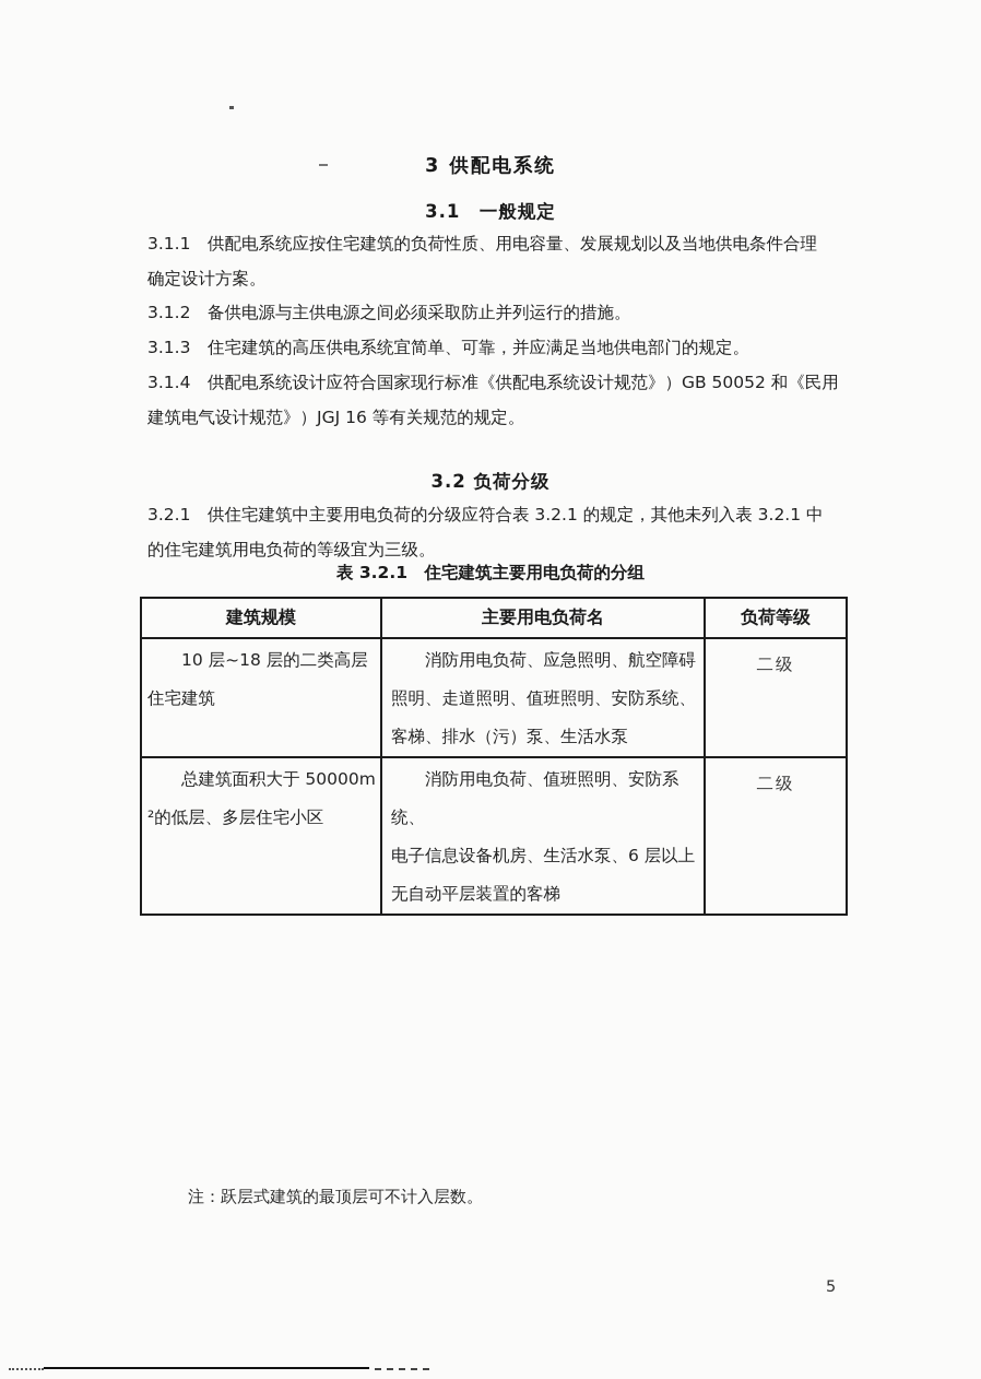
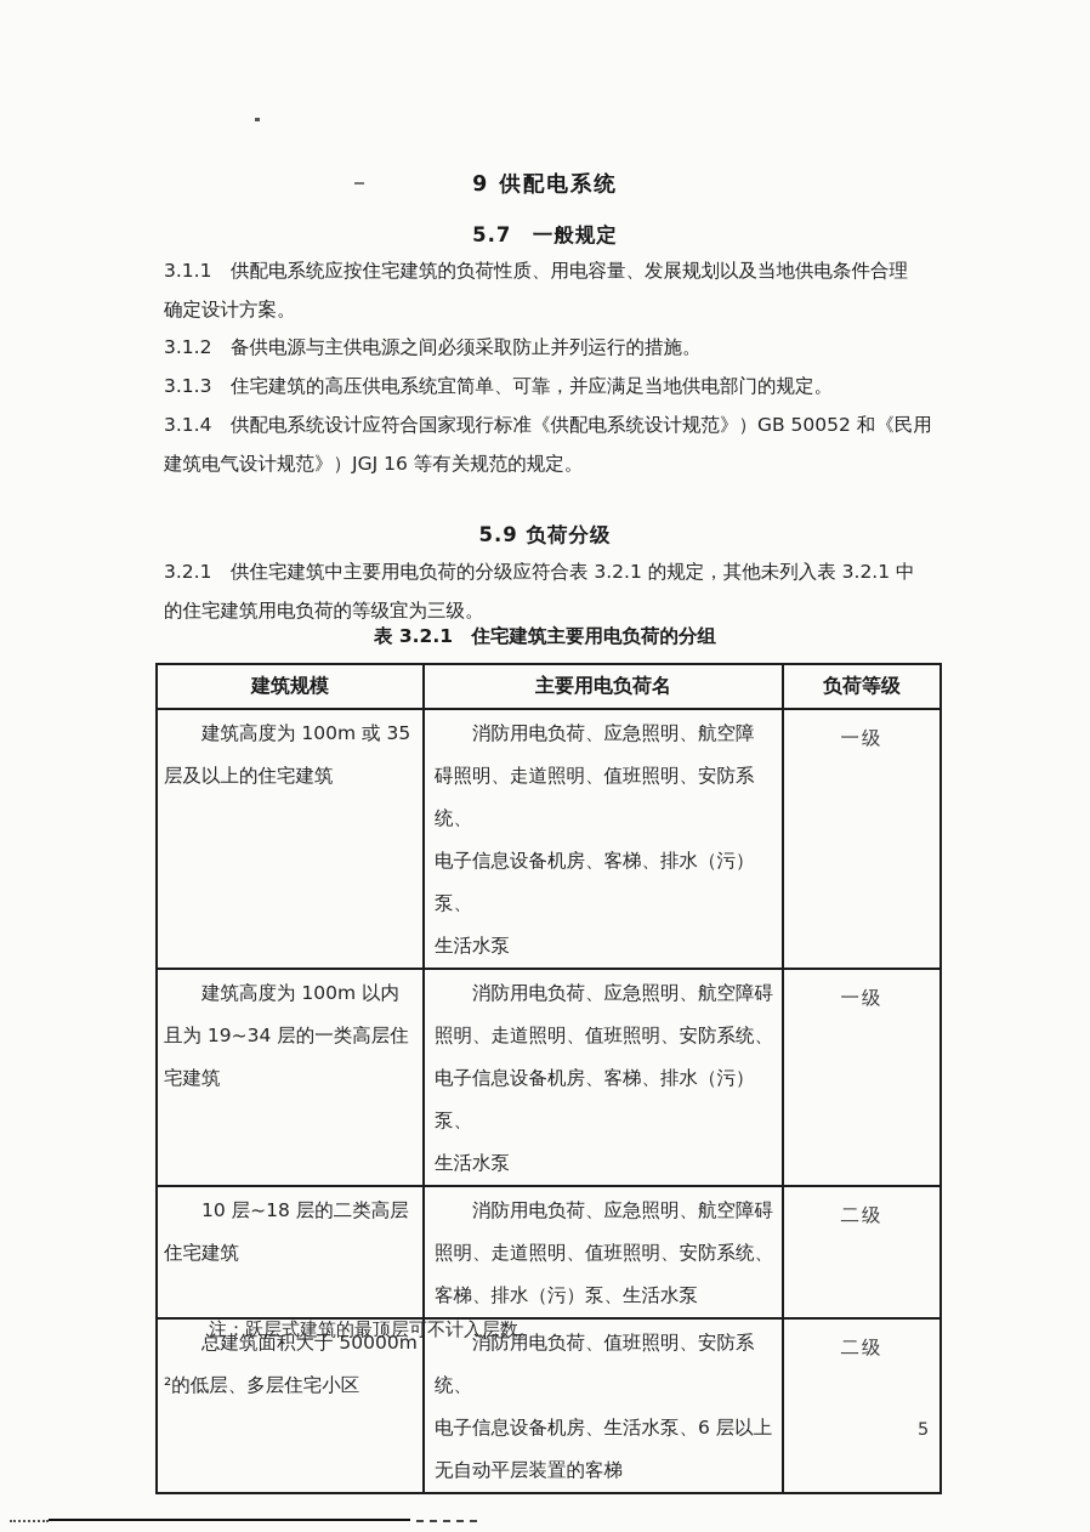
- 3 供配电系统
+ 9 供配电系统
- 3.1 一般规定
+ 5.7 一般规定
  3.1.1 供配电系统应按住宅建筑的负荷性质、用电容量、发展规划以及当地供电条件合理
  确定设计方案。
  3.1.2 备供电源与主供电源之间必须采取防止并列运行的措施。
  3.1.3 住宅建筑的高压供电系统宜简单、可靠，并应满足当地供电部门的规定。
  3.1.4 供配电系统设计应符合国家现行标准《供配电系统设计规范》）GB 50052 和《民用
  建筑电气设计规范》）JGJ 16 等有关规范的规定。
- 3.2 负荷分级
+ 5.9 负荷分级
  3.2.1 供住宅建筑中主要用电负荷的分级应符合表 3.2.1 的规定，其他未列入表 3.2.1 中
  的住宅建筑用电负荷的等级宜为三级。
  表 3.2.1 住宅建筑主要用电负荷的分组
  建筑规模	主要用电负荷名	负荷等级
+ 建筑高度为 100m 或 35 层及以上的住宅建筑	消防用电负荷、应急照明、航空障 碍照明、走道照明、值班照明、安防系统、 电子信息设备机房、客梯、排水（污）泵、 生活水泵	一级
+ 建筑高度为 100m 以内 且为 19~34 层的一类高层住 宅建筑	消防用电负荷、应急照明、航空障碍 照明、走道照明、值班照明、安防系统、 电子信息设备机房、客梯、排水（污）泵、 生活水泵	一级
  10 层~18 层的二类高层 住宅建筑	消防用电负荷、应急照明、航空障碍 照明、走道照明、值班照明、安防系统、 客梯、排水（污）泵、生活水泵	二级
  总建筑面积大于 50000m ²的低层、多层住宅小区	消防用电负荷、值班照明、安防系统、 电子信息设备机房、生活水泵、6 层以上 无自动平层装置的客梯	二级
  注：跃层式建筑的最顶层可不计入层数。
  5
